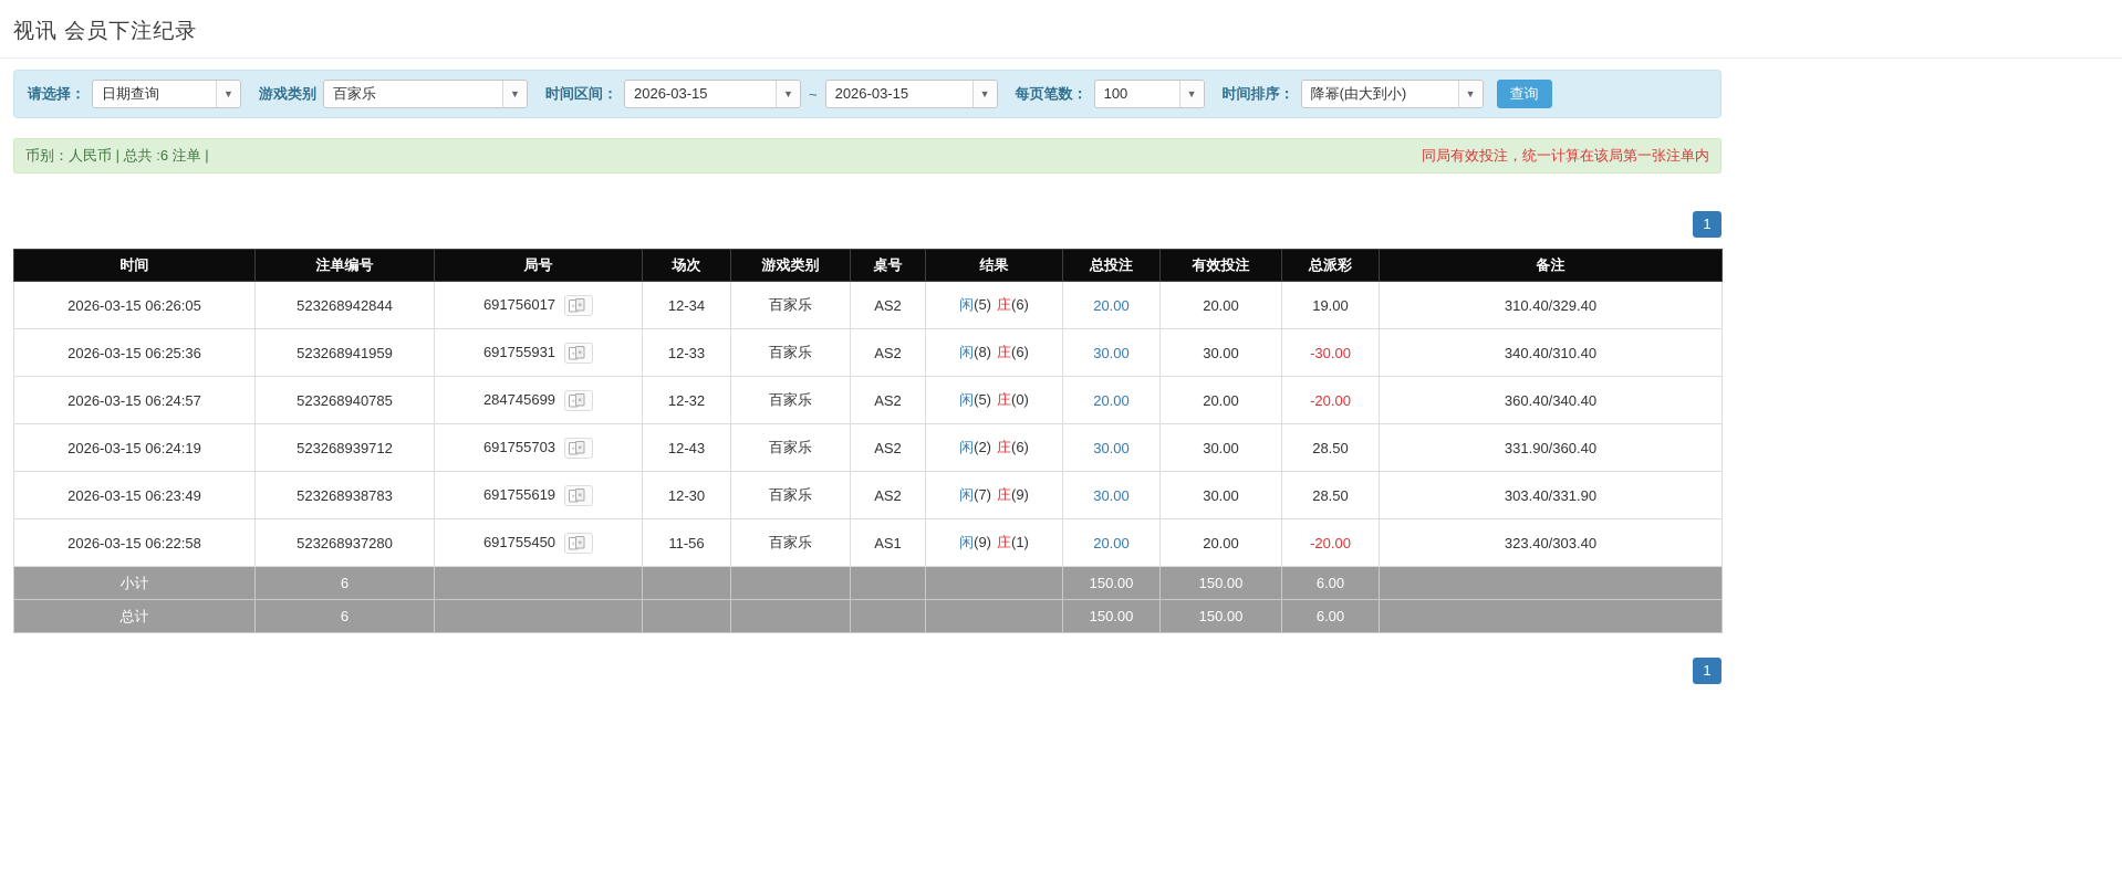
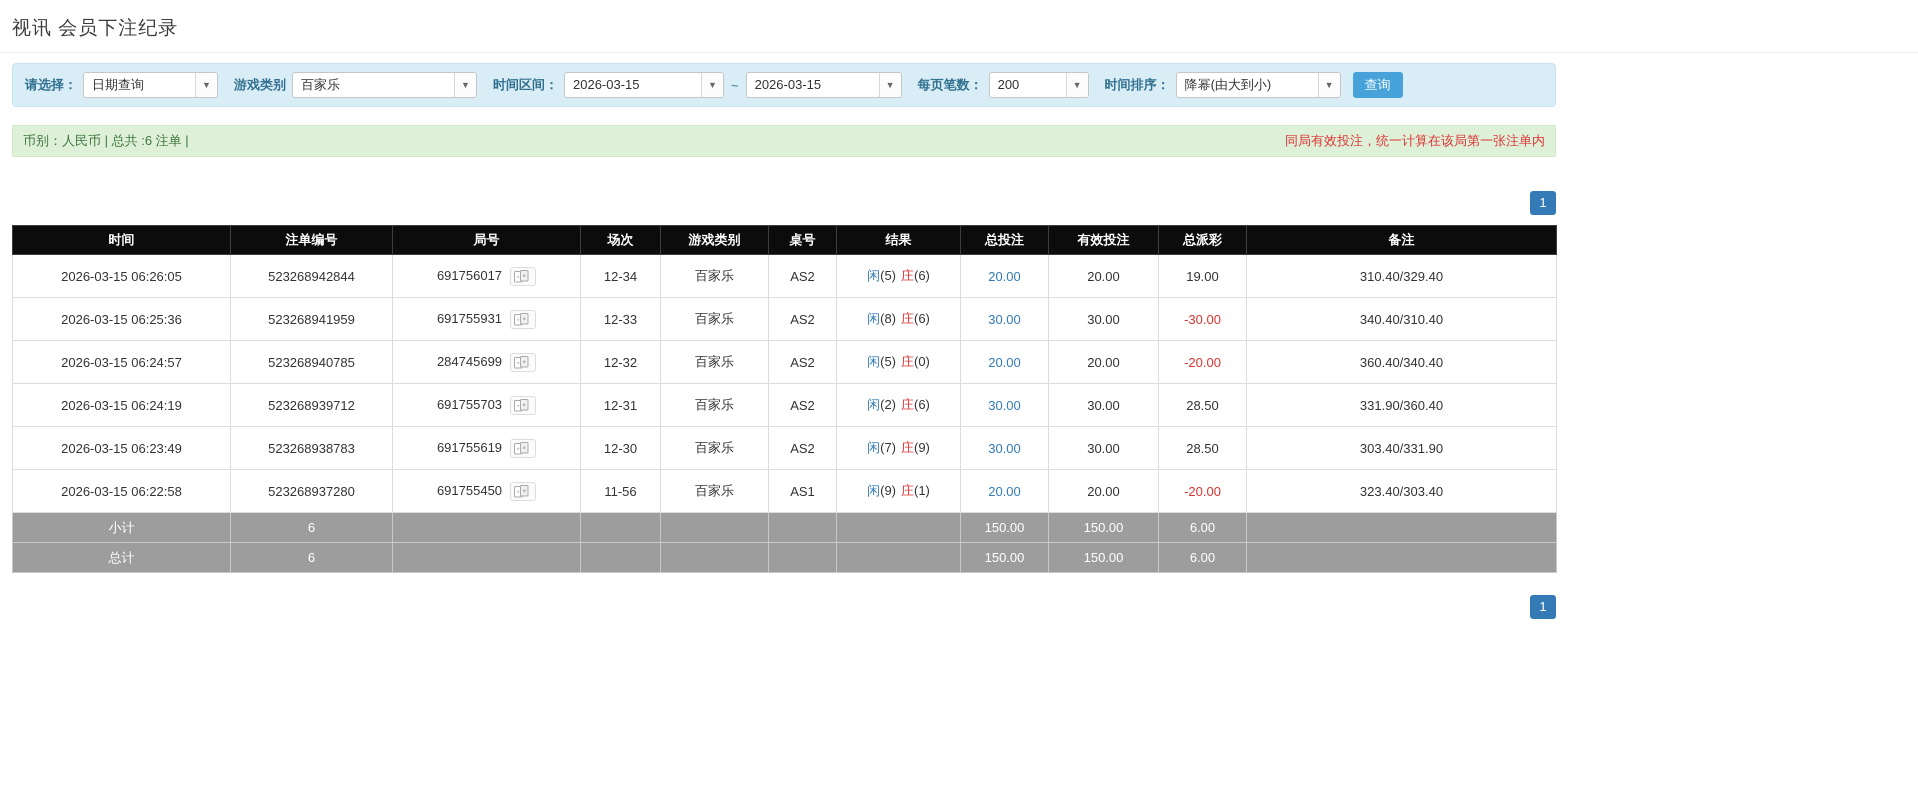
  视讯 会员下注纪录
  请选择：
  日期查询
  ▼
  游戏类别
  百家乐
  ▼
  时间区间：
  2026-03-15
  ▼
  ~
  2026-03-15
  ▼
  每页笔数：
- 100
+ 200
  ▼
  时间排序：
  降幂(由大到小)
  ▼
  查询
  币别：人民币 | 总共 :6 注单 |
  同局有效投注，统一计算在该局第一张注单内
  1
  时间	注单编号	局号	场次	游戏类别	桌号	结果	总投注	有效投注	总派彩	备注
  2026-03-15 06:26:05	523268942844	691756017	12-34	百家乐	AS2	闲(5) 庄(6)	20.00	20.00	19.00	310.40/329.40
  2026-03-15 06:25:36	523268941959	691755931	12-33	百家乐	AS2	闲(8) 庄(6)	30.00	30.00	-30.00	340.40/310.40
  2026-03-15 06:24:57	523268940785	284745699	12-32	百家乐	AS2	闲(5) 庄(0)	20.00	20.00	-20.00	360.40/340.40
- 2026-03-15 06:24:19	523268939712	691755703	12-43	百家乐	AS2	闲(2) 庄(6)	30.00	30.00	28.50	331.90/360.40
+ 2026-03-15 06:24:19	523268939712	691755703	12-31	百家乐	AS2	闲(2) 庄(6)	30.00	30.00	28.50	331.90/360.40
  2026-03-15 06:23:49	523268938783	691755619	12-30	百家乐	AS2	闲(7) 庄(9)	30.00	30.00	28.50	303.40/331.90
  2026-03-15 06:22:58	523268937280	691755450	11-56	百家乐	AS1	闲(9) 庄(1)	20.00	20.00	-20.00	323.40/303.40
  小计	6						150.00	150.00	6.00
  总计	6						150.00	150.00	6.00
  1
